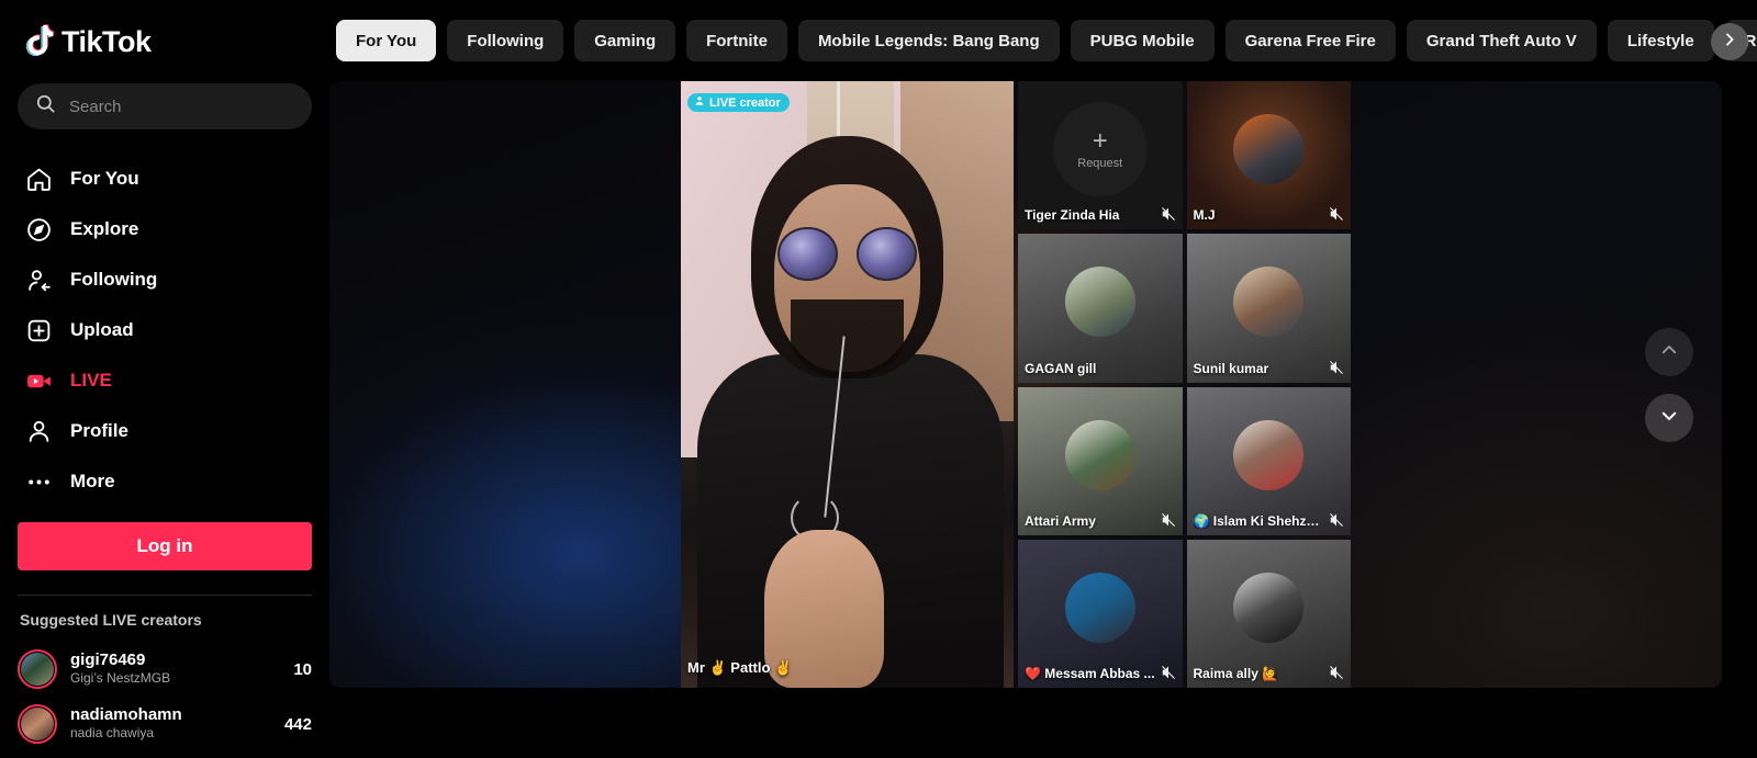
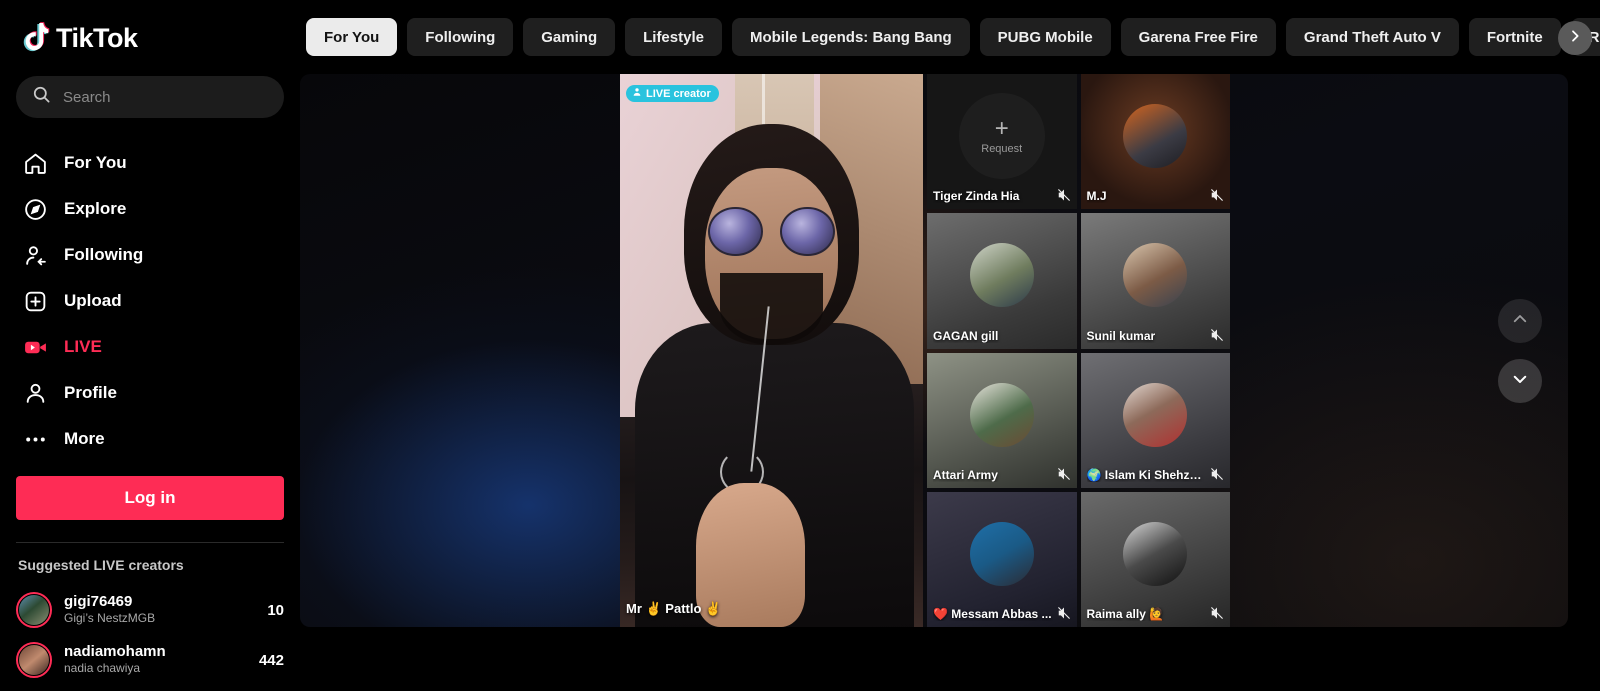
  TikTok
  Search
  For You
  Explore
  Following
  Upload
  LIVE
  Profile
  More
  Log in
  Suggested LIVE creators
  gigi76469
  Gigi’s NestzMGB
  10
  nadiamohamn
  nadia chawiya
  442
  For You
  Following
  Gaming
- Fortnite
+ Lifestyle
  Mobile Legends: Bang Bang
  PUBG Mobile
  Garena Free Fire
  Grand Theft Auto V
- Lifestyle
+ Fortnite
  LIVE creator
  Mr ✌ Pattlo ✌
  +
  Request
  Tiger Zinda Hia
  M.J
  GAGAN gill
  Sunil kumar
  Attari Army
  🌍 Islam Ki Shehza...
  ❤️ Messam Abbas ...
  Raima ally 🙋
